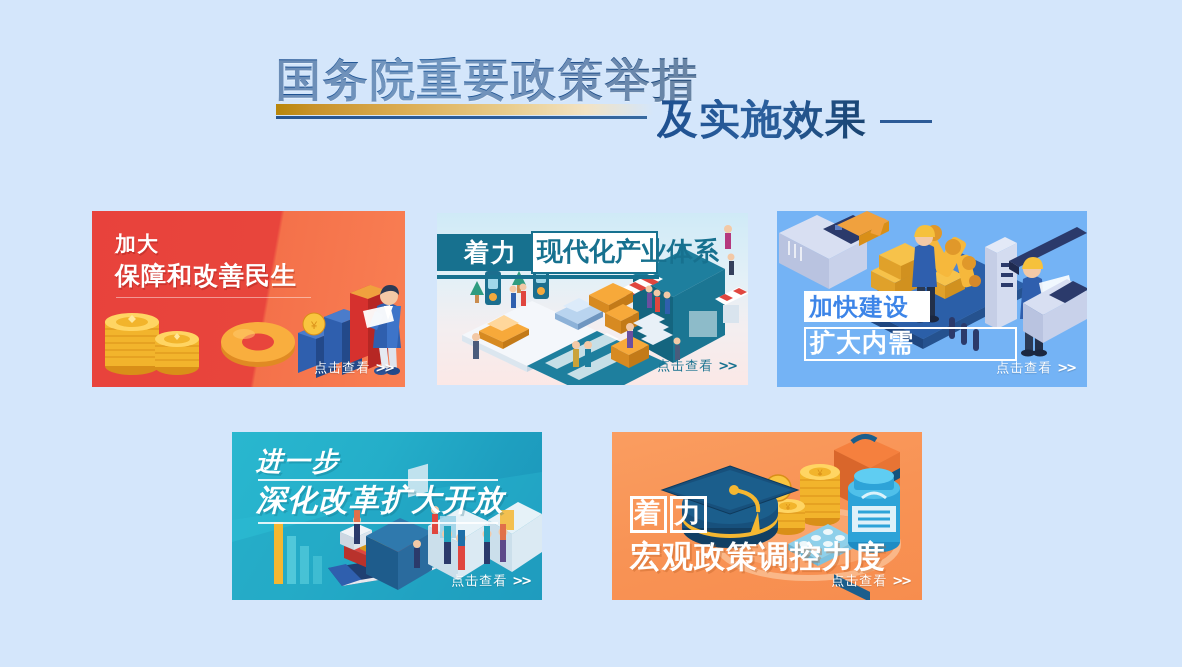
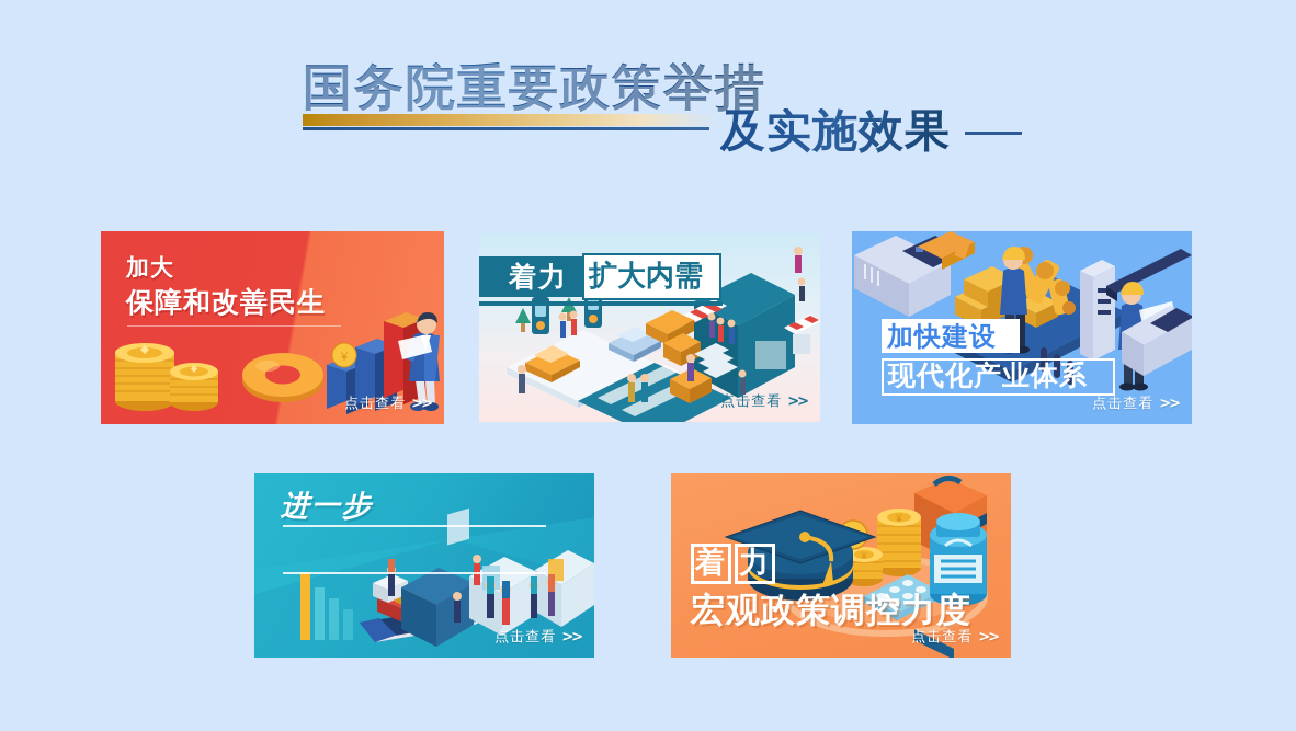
  国务院重要政策举措
  及实施效果
  ¥
  加大
  保障和改善民生
  点击查看 >>
  着力
- 现代化产业体系
+ 扩大内需
  点击查看 >>
  加快建设
- 扩大内需
+ 现代化产业体系
  点击查看 >>
  进一步
- 深化改革扩大开放
  点击查看 >>
  ¥
  ¥
  着
  力
  宏观政策调控力度
  点击查看 >>
